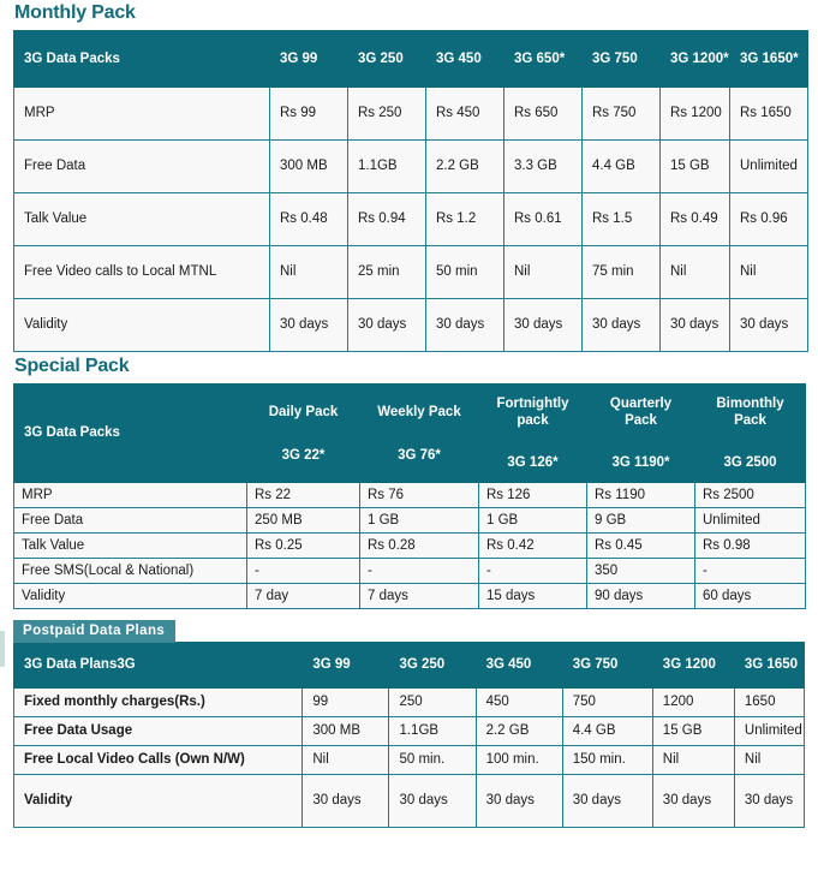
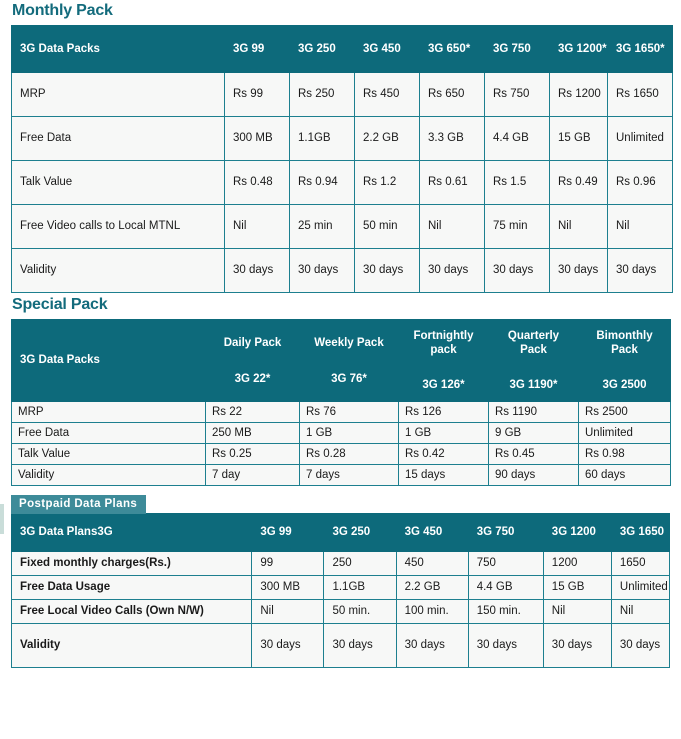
  Monthly Pack
  3G Data Packs	3G 99	3G 250	3G 450	3G 650*	3G 750	3G 1200*	3G 1650*
  MRP	Rs 99	Rs 250	Rs 450	Rs 650	Rs 750	Rs 1200	Rs 1650
  Free Data	300 MB	1.1GB	2.2 GB	3.3 GB	4.4 GB	15 GB	Unlimited
  Talk Value	Rs 0.48	Rs 0.94	Rs 1.2	Rs 0.61	Rs 1.5	Rs 0.49	Rs 0.96
  Free Video calls to Local MTNL	Nil	25 min	50 min	Nil	75 min	Nil	Nil
  Validity	30 days	30 days	30 days	30 days	30 days	30 days	30 days
  Special Pack
  3G Data Packs	Daily Pack 3G 22*	Weekly Pack 3G 76*	Fortnightly pack 3G 126*	Quarterly Pack 3G 1190*	Bimonthly Pack 3G 2500
  MRP	Rs 22	Rs 76	Rs 126	Rs 1190	Rs 2500
  Free Data	250 MB	1 GB	1 GB	9 GB	Unlimited
  Talk Value	Rs 0.25	Rs 0.28	Rs 0.42	Rs 0.45	Rs 0.98
- Free SMS(Local & National)	-	-	-	350	-
  Validity	7 day	7 days	15 days	90 days	60 days
  Postpaid Data Plans
  3G Data Plans3G	3G 99	3G 250	3G 450	3G 750	3G 1200	3G 1650
  Fixed monthly charges(Rs.)	99	250	450	750	1200	1650
  Free Data Usage	300 MB	1.1GB	2.2 GB	4.4 GB	15 GB	Unlimited
  Free Local Video Calls (Own N/W)	Nil	50 min.	100 min.	150 min.	Nil	Nil
  Validity	30 days	30 days	30 days	30 days	30 days	30 days
